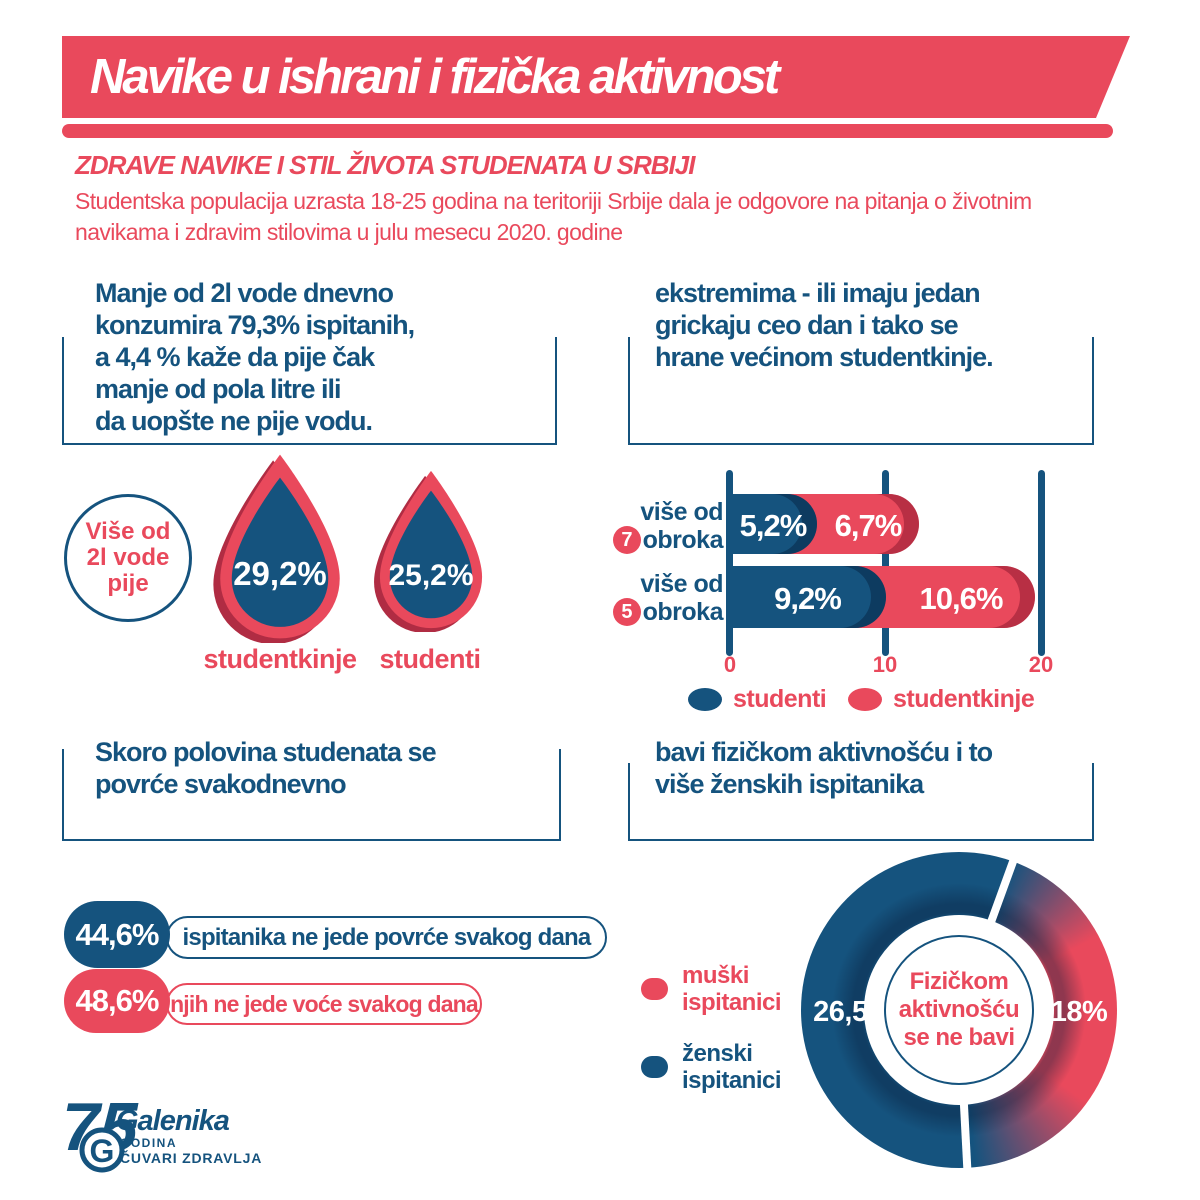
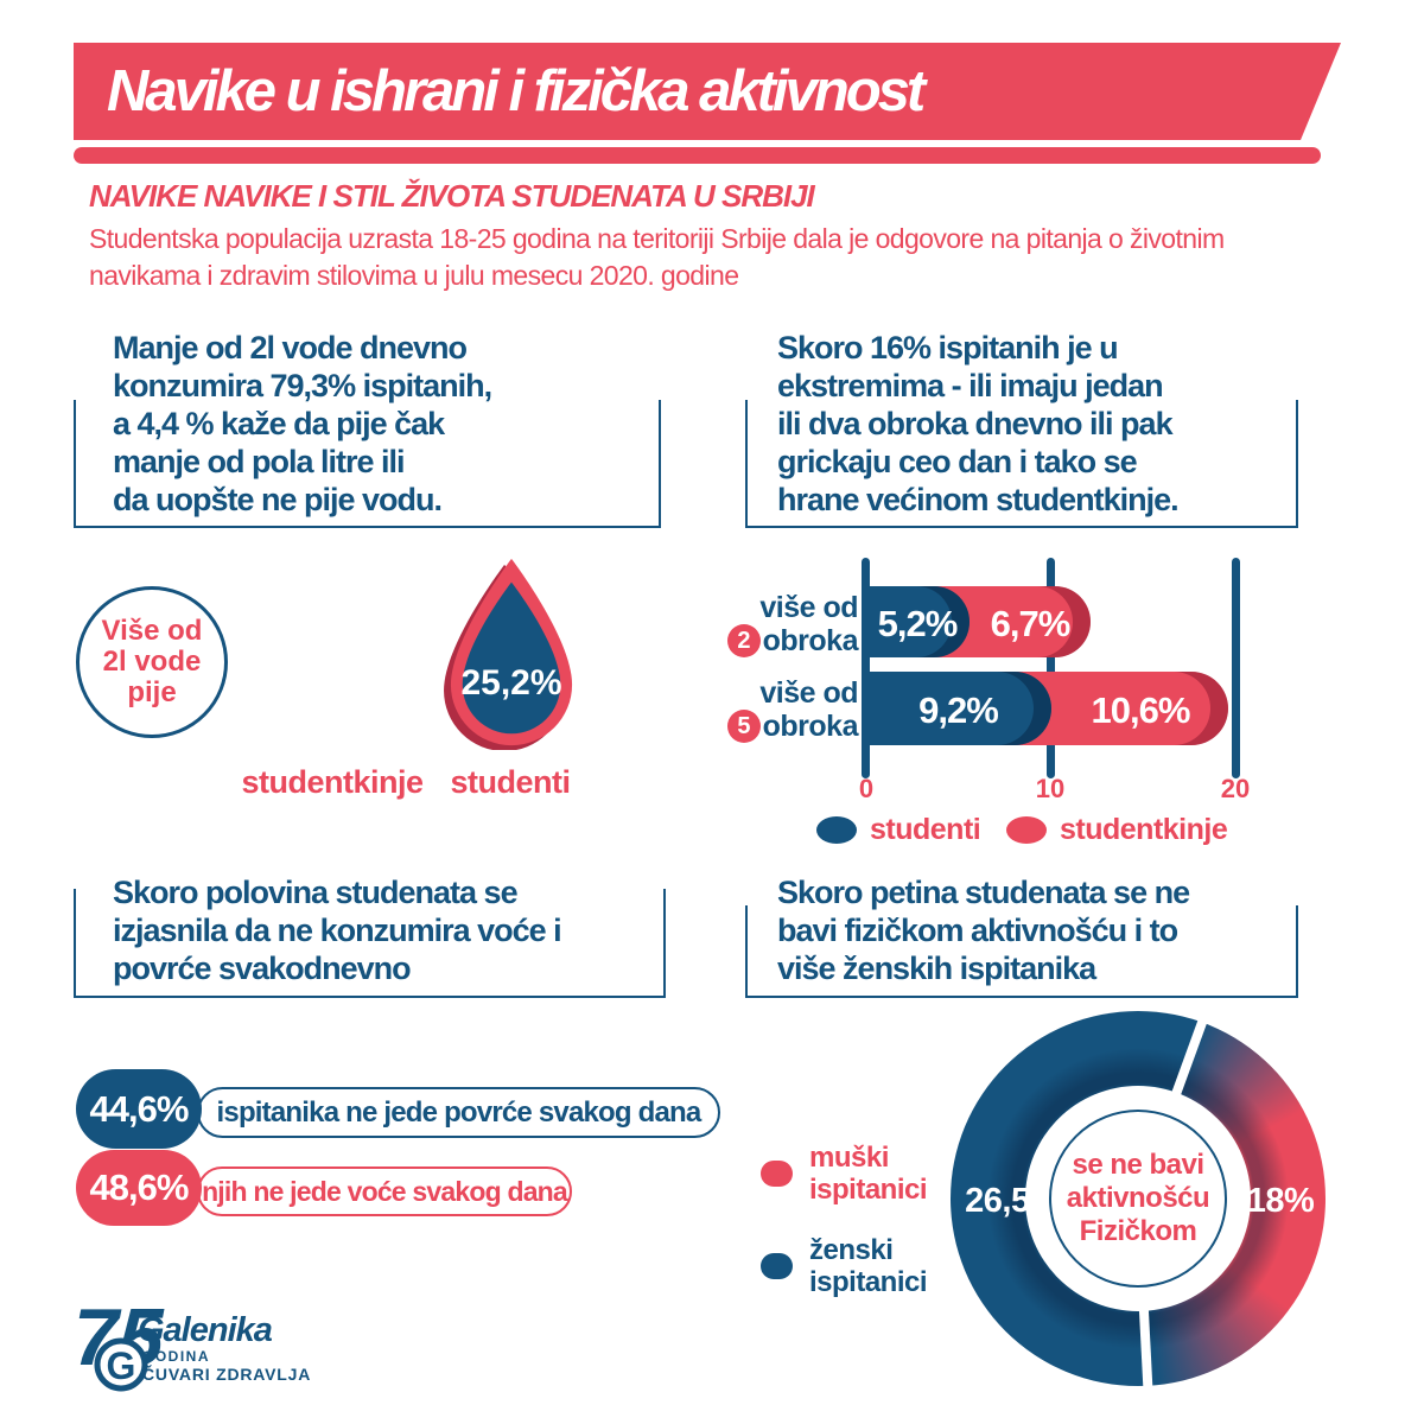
  Navike u ishrani i fizička aktivnost
- ZDRAVE NAVIKE I STIL ŽIVOTA STUDENATA U SRBIJI
+ NAVIKE NAVIKE I STIL ŽIVOTA STUDENATA U SRBIJI
  Studentska populacija uzrasta 18-25 godina na teritoriji Srbije dala je odgovore na pitanja o životnim
  navikama i zdravim stilovima u julu mesecu 2020. godine
  Manje od 2l vode dnevno
  konzumira 79,3% ispitanih,
  a 4,4 % kaže da pije čak
  manje od pola litre ili
  da uopšte ne pije vodu.
+ Skoro 16% ispitanih je u
  ekstremima - ili imaju jedan
+ ili dva obroka dnevno ili pak
  grickaju ceo dan i tako se
  hrane većinom studentkinje.
  Više od
  2l vode
  pije
- 29,2%
  studentkinje
  25,2%
  studenti
  više od
- 7
+ 2
  obroka
  više od
  5
  obroka
  5,2%
  6,7%
  9,2%
  10,6%
  0
  10
  20
  studenti
  studentkinje
  Skoro polovina studenata se
+ izjasnila da ne konzumira voće i
  povrće svakodnevno
+ Skoro petina studenata se ne
  bavi fizičkom aktivnošću i to
  više ženskih ispitanika
  ispitanika ne jede povrće svakog dana
  44,6%
  njih ne jede voće svakog dana
  48,6%
  muški
  ispitanici
  ženski
  ispitanici
  26,5
  18%
- Fizičkom
+ se ne bavi
  aktivnošću
- se ne bavi
+ Fizičkom
  75
  G
  Galenika
  GODINA
  ČUVARI ZDRAVLJA
